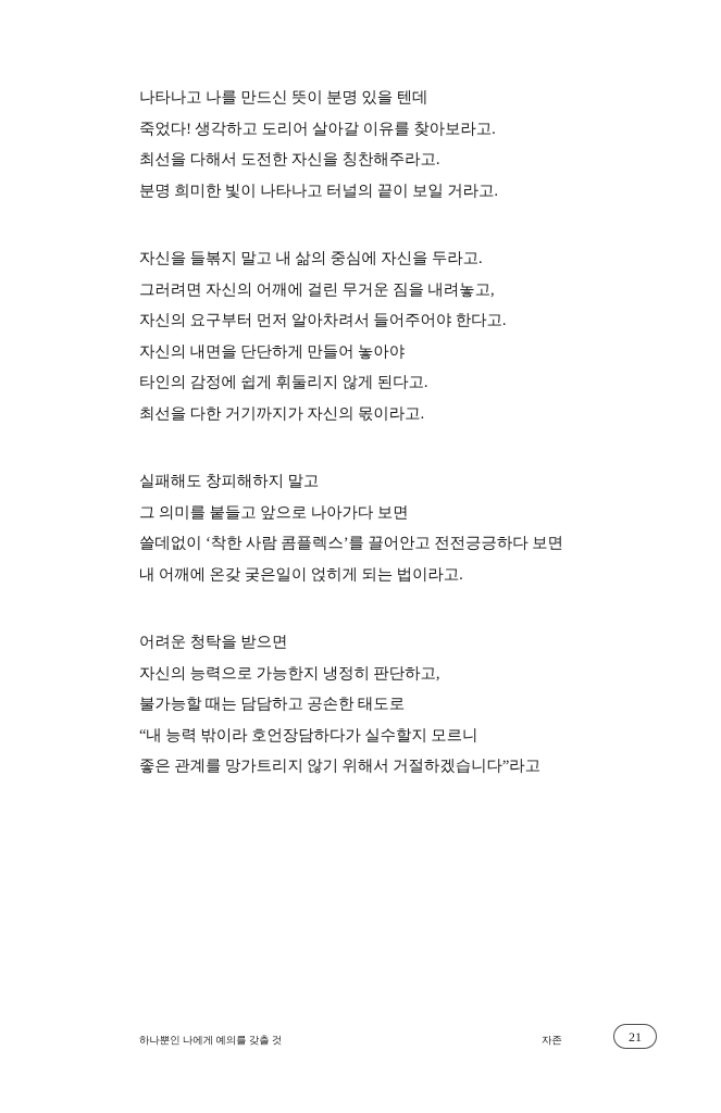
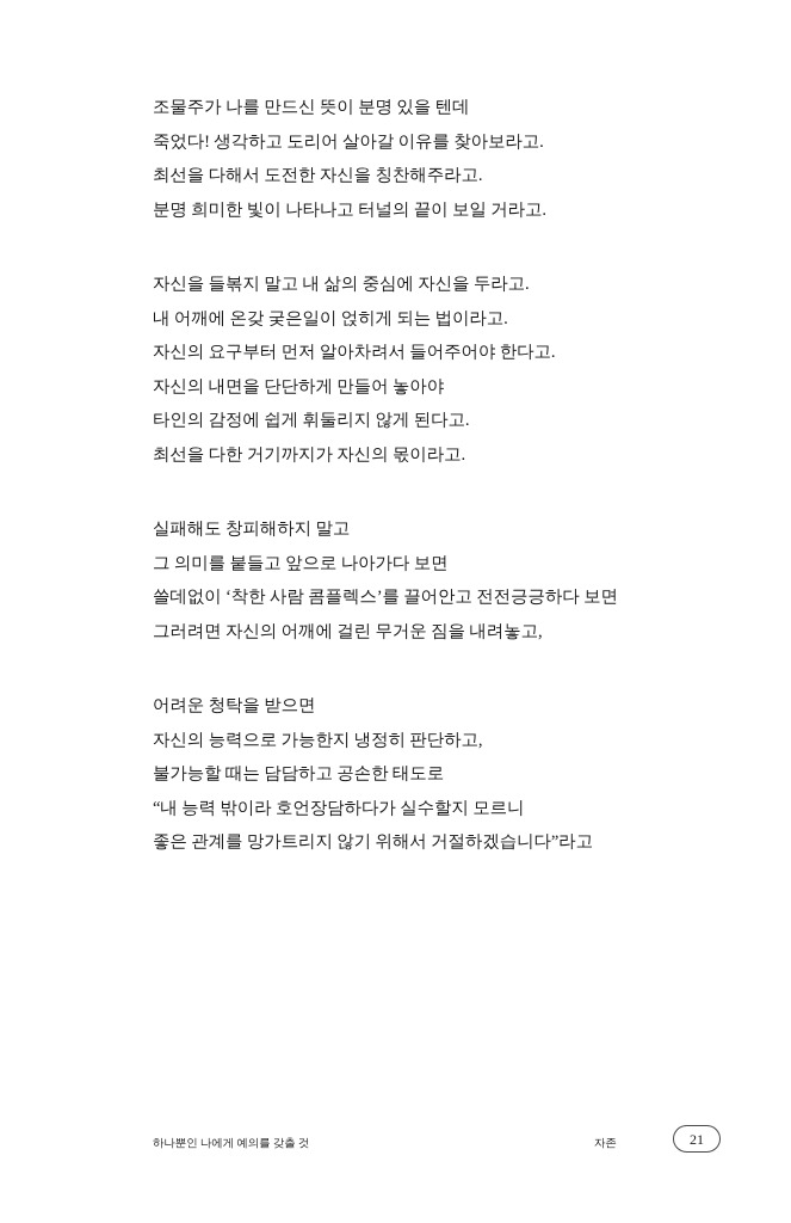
- 나타나고 나를 만드신 뜻이 분명 있을 텐데
+ 조물주가 나를 만드신 뜻이 분명 있을 텐데
  죽었다! 생각하고 도리어 살아갈 이유를 찾아보라고.
  최선을 다해서 도전한 자신을 칭찬해주라고.
  분명 희미한 빛이 나타나고 터널의 끝이 보일 거라고.
  자신을 들볶지 말고 내 삶의 중심에 자신을 두라고.
- 그러려면 자신의 어깨에 걸린 무거운 짐을 내려놓고,
+ 내 어깨에 온갖 궂은일이 얹히게 되는 법이라고.
  자신의 요구부터 먼저 알아차려서 들어주어야 한다고.
  자신의 내면을 단단하게 만들어 놓아야
  타인의 감정에 쉽게 휘둘리지 않게 된다고.
  최선을 다한 거기까지가 자신의 몫이라고.
  실패해도 창피해하지 말고
  그 의미를 붙들고 앞으로 나아가다 보면
  쓸데없이 ‘착한 사람 콤플렉스’를 끌어안고 전전긍긍하다 보면
- 내 어깨에 온갖 궂은일이 얹히게 되는 법이라고.
+ 그러려면 자신의 어깨에 걸린 무거운 짐을 내려놓고,
  어려운 청탁을 받으면
  자신의 능력으로 가능한지 냉정히 판단하고,
  불가능할 때는 담담하고 공손한 태도로
  “내 능력 밖이라 호언장담하다가 실수할지 모르니
  좋은 관계를 망가트리지 않기 위해서 거절하겠습니다”라고
  하나뿐인 나에게 예의를 갖출 것
  자존
  21
